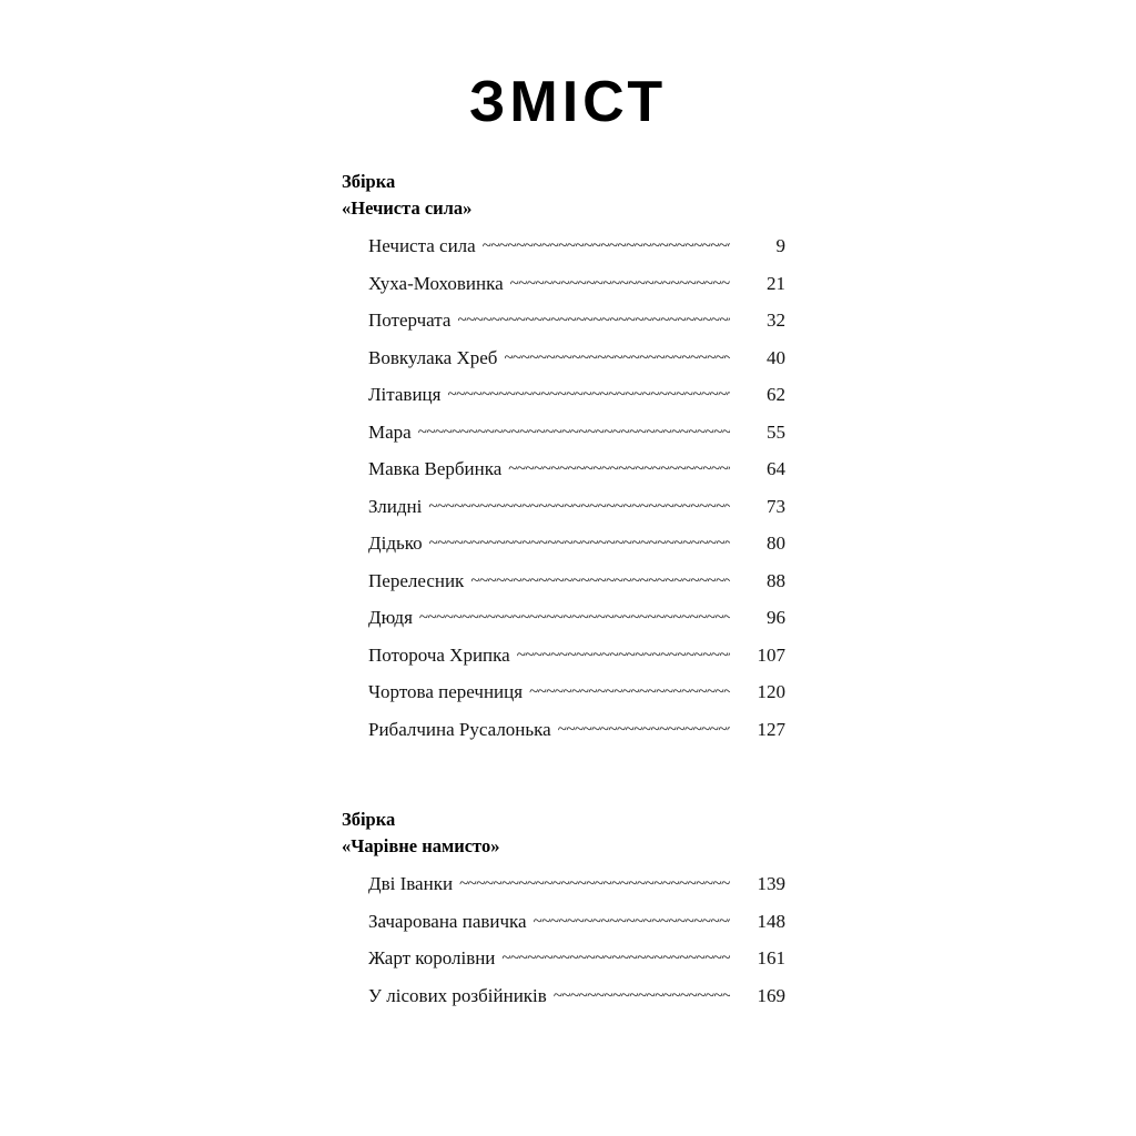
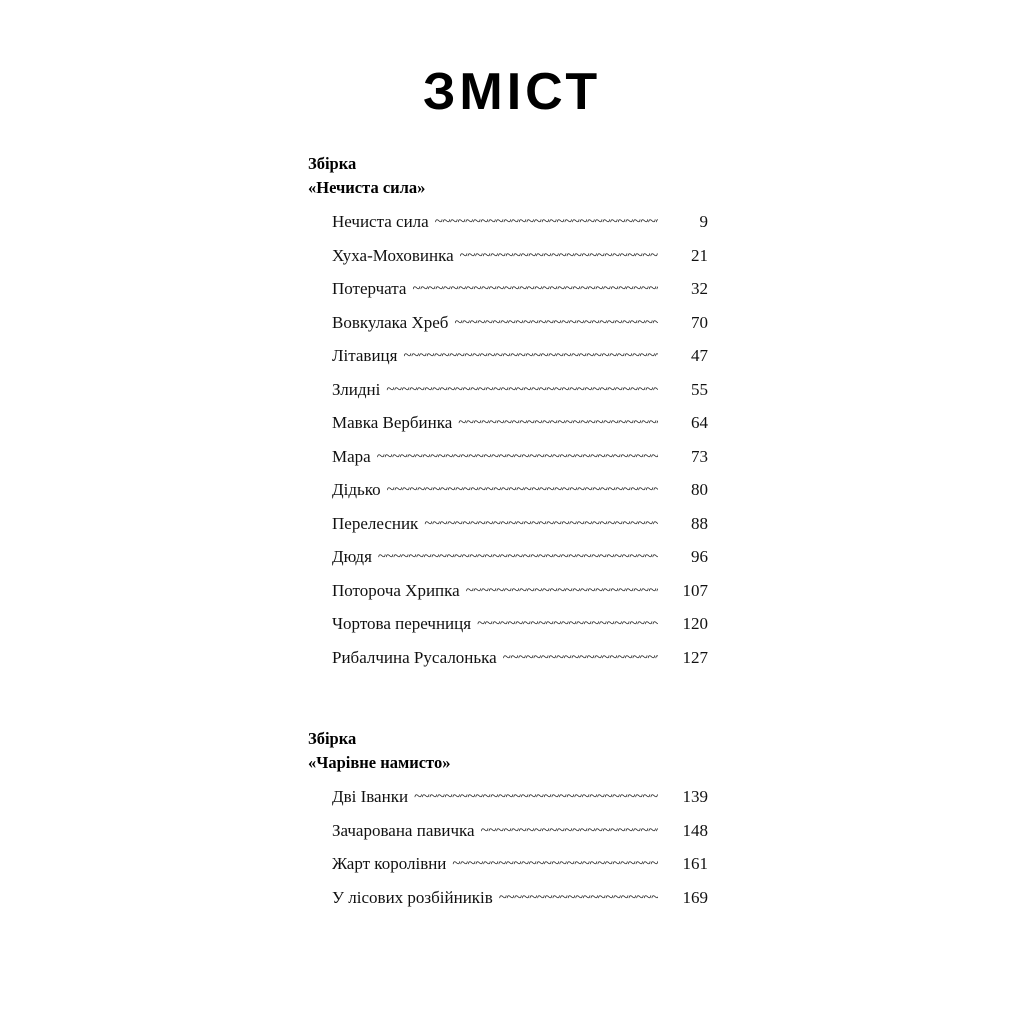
  ЗМІСТ
  Збірка
  «Нечиста сила»
  Нечиста сила
  9
  Хуха-Моховинка
  21
  Потерчата
  32
  Вовкулака Хреб
- 40
+ 70
  Літавиця
- 62
+ 47
- Мара
+ Злидні
  55
  Мавка Вербинка
  64
- Злидні
+ Мара
  73
  Дідько
  80
  Перелесник
  88
  Дюдя
  96
  Потороча Хрипка
  107
  Чортова перечниця
  120
  Рибалчина Русалонька
  127
  Збірка
  «Чарівне намисто»
  Дві Іванки
  139
  Зачарована павичка
  148
  Жарт королівни
  161
  У лісових розбійників
  169
